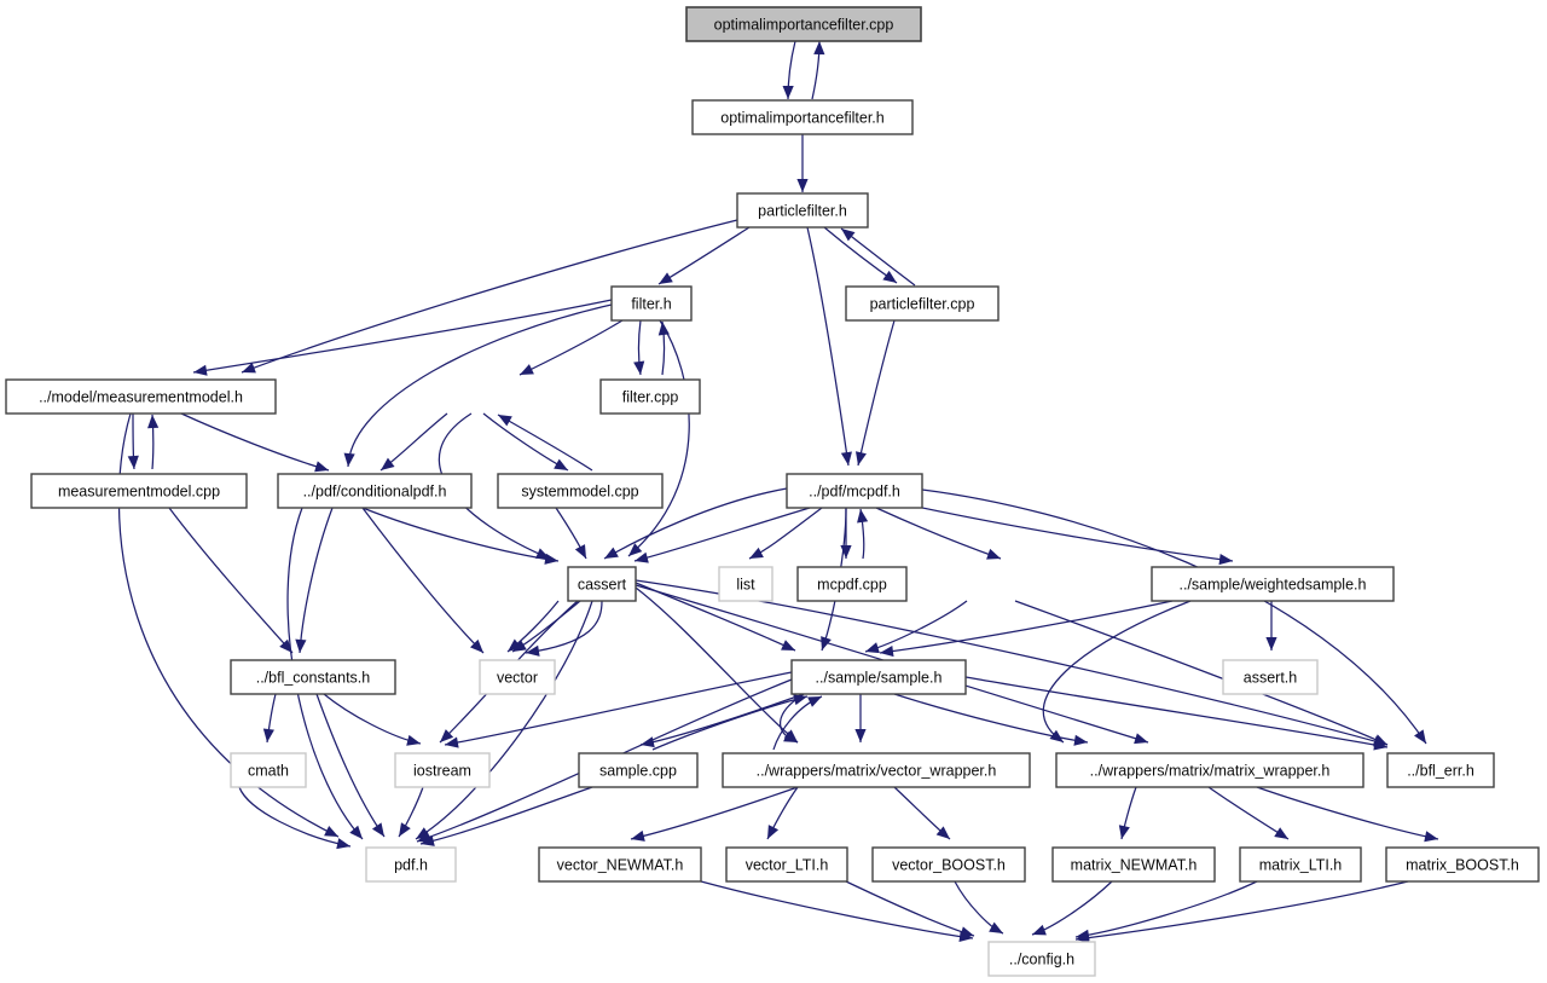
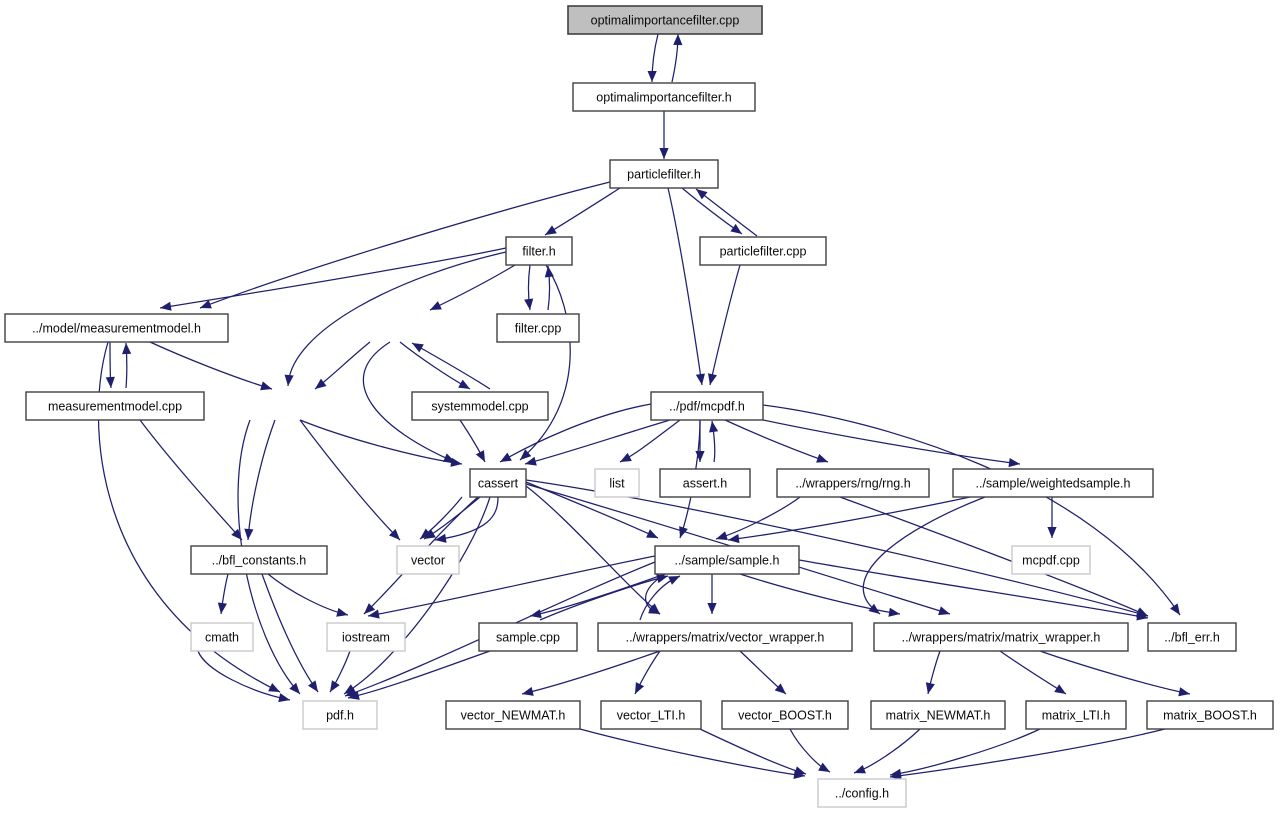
  optimalimportancefilter.cpp
  optimalimportancefilter.h
  particlefilter.h
  filter.h
  particlefilter.cpp
  ../model/measurementmodel.h
  filter.cpp
  measurementmodel.cpp
- ../pdf/conditionalpdf.h
  systemmodel.cpp
  ../pdf/mcpdf.h
  cassert
  list
- mcpdf.cpp
+ assert.h
+ ../wrappers/rng/rng.h
  ../sample/weightedsample.h
  ../bfl_constants.h
  vector
  ../sample/sample.h
- assert.h
+ mcpdf.cpp
  cmath
  iostream
  sample.cpp
  ../wrappers/matrix/vector_wrapper.h
  ../wrappers/matrix/matrix_wrapper.h
  ../bfl_err.h
  pdf.h
  vector_NEWMAT.h
  vector_LTI.h
  vector_BOOST.h
  matrix_NEWMAT.h
  matrix_LTI.h
  matrix_BOOST.h
  ../config.h
